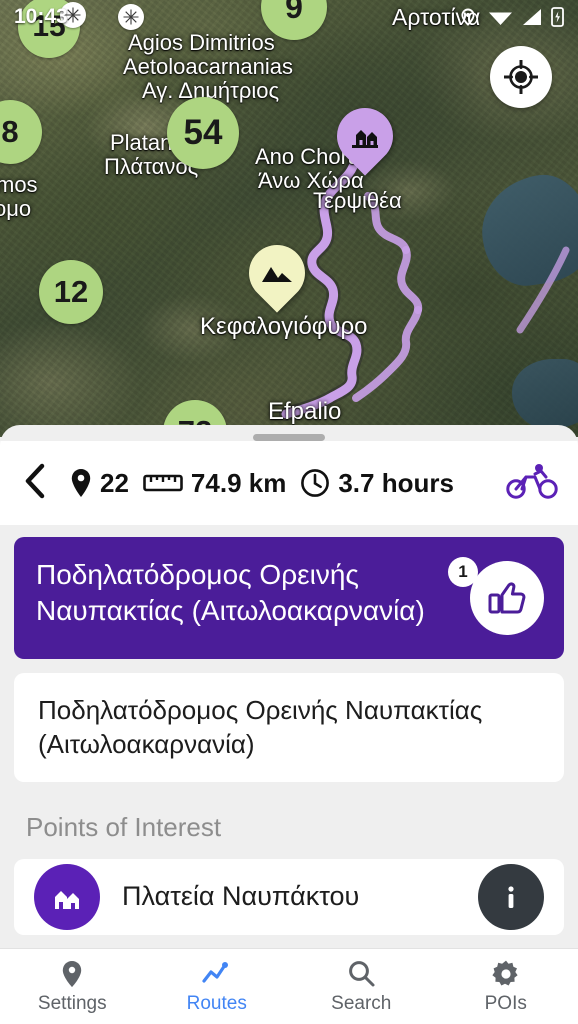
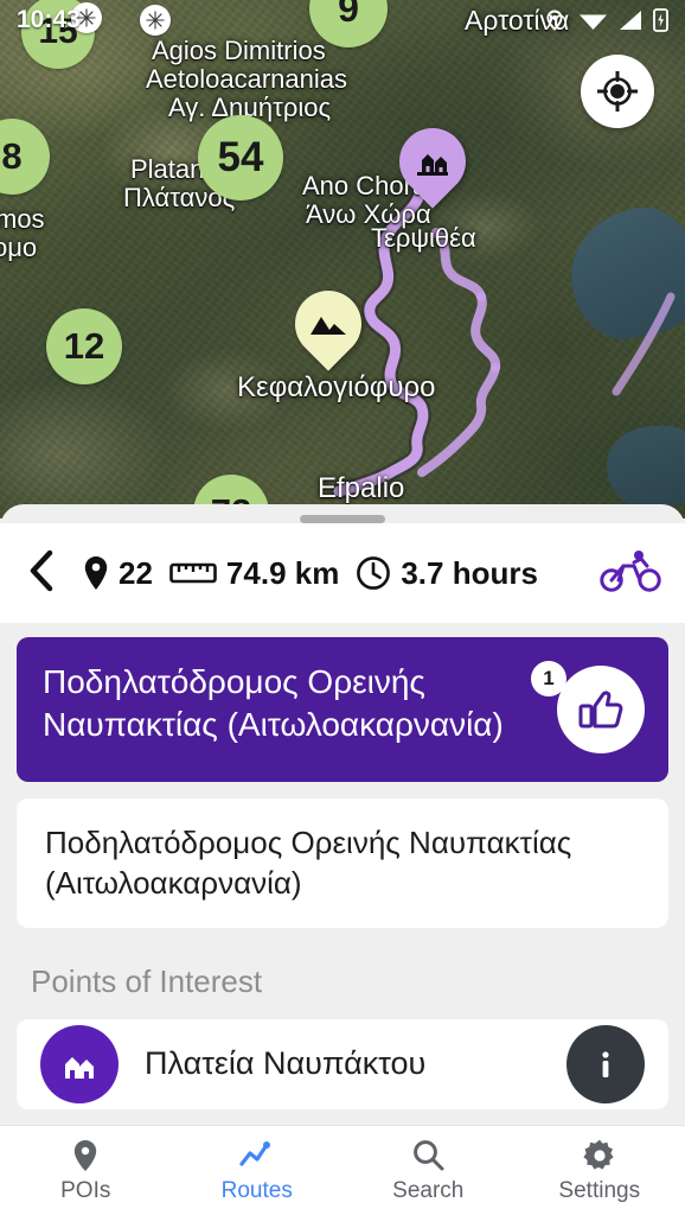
  Agios Dimitrios
  Aetoloacarnanias
  Αγ. Δημήτριος
  Platan
  Πλάτανο
  mos
  ομο
  Ano Chor
  Άνω Χώρα
  Τερψιθέα
  Κεφαλογιόφυρο
  Efpalio
  Αρτοτίν
  15
  9
  8
  54
  12
  10:43
  22
  74.9 km
  3.7 hours
  Ποδηλατόδρομος Ορεινής Ναυπακτίας (Αιτωλοακαρνανία)
  1
  Ποδηλατόδρομος Ορεινής Ναυπακτίας (Αιτωλοακαρνανία)
  Points of Interest
  Πλατεία Ναυπάκτου
- Settings
+ POIs
  Routes
  Search
- POIs
+ Settings
